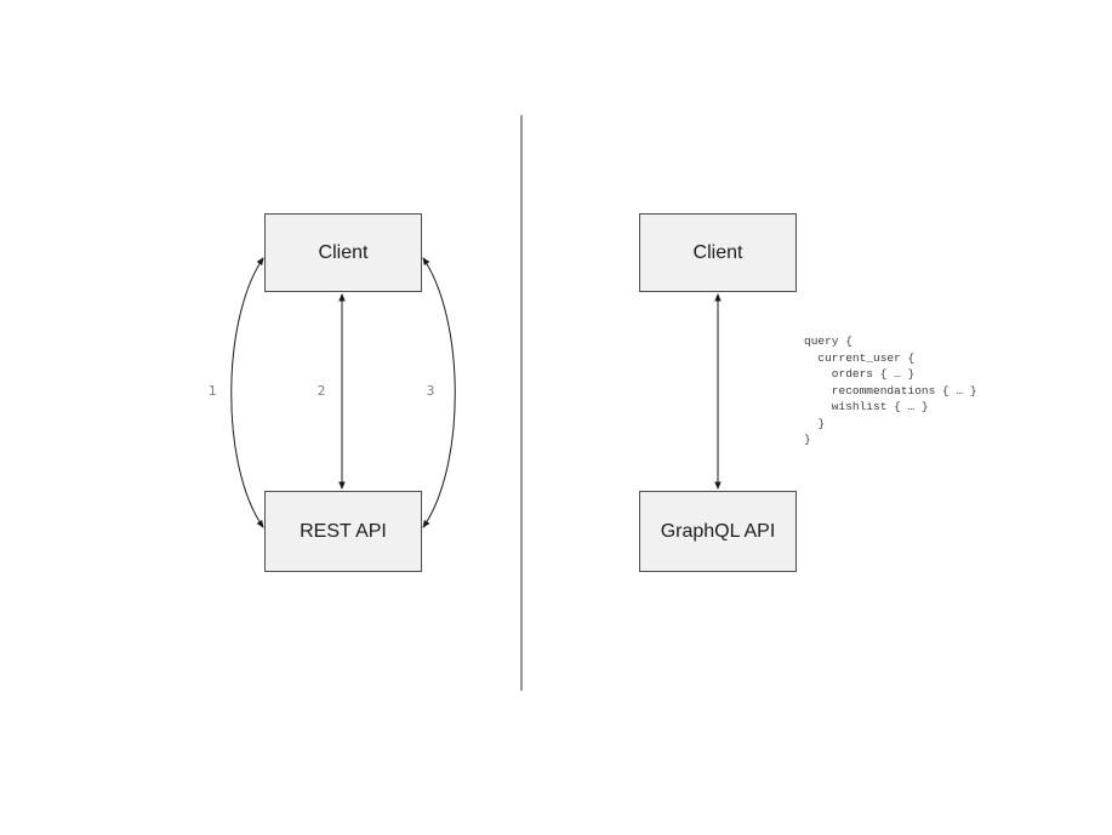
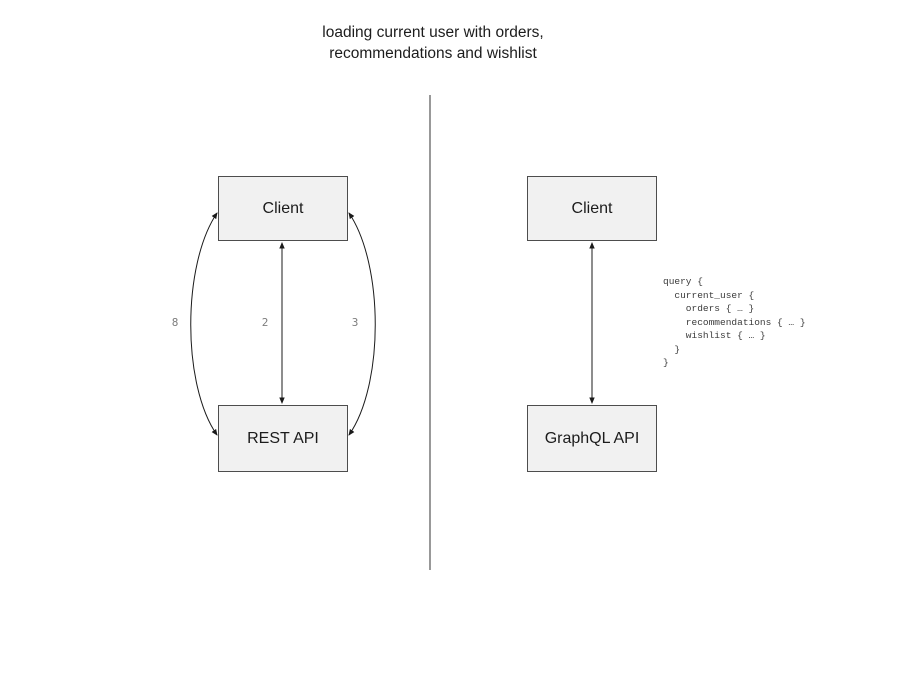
+ loading current user with orders,
+ recommendations and wishlist
  Client
  REST API
- 1
+ 8
  2
  3
  Client
  GraphQL API
  query {
  current_user {
  orders { … }
  recommendations { … }
  wishlist { … }
  }
  }
